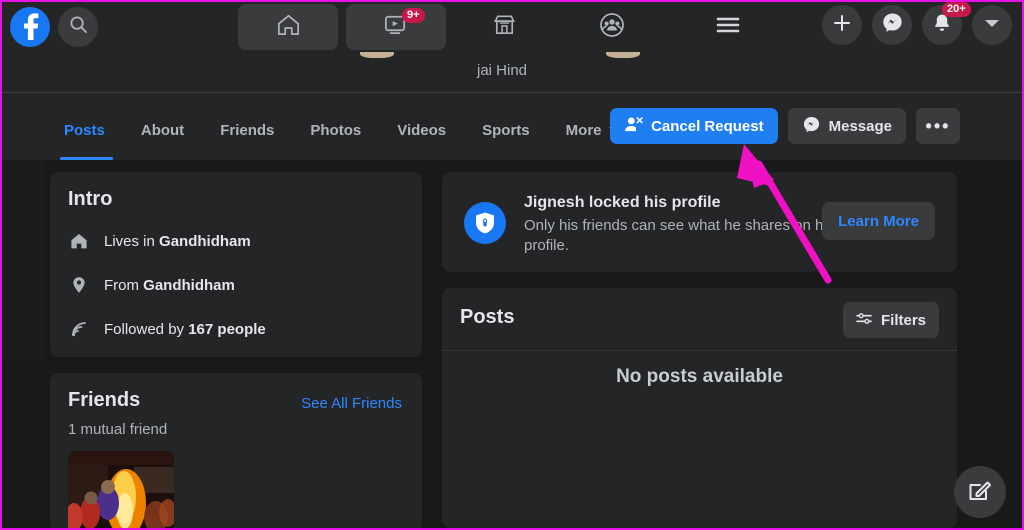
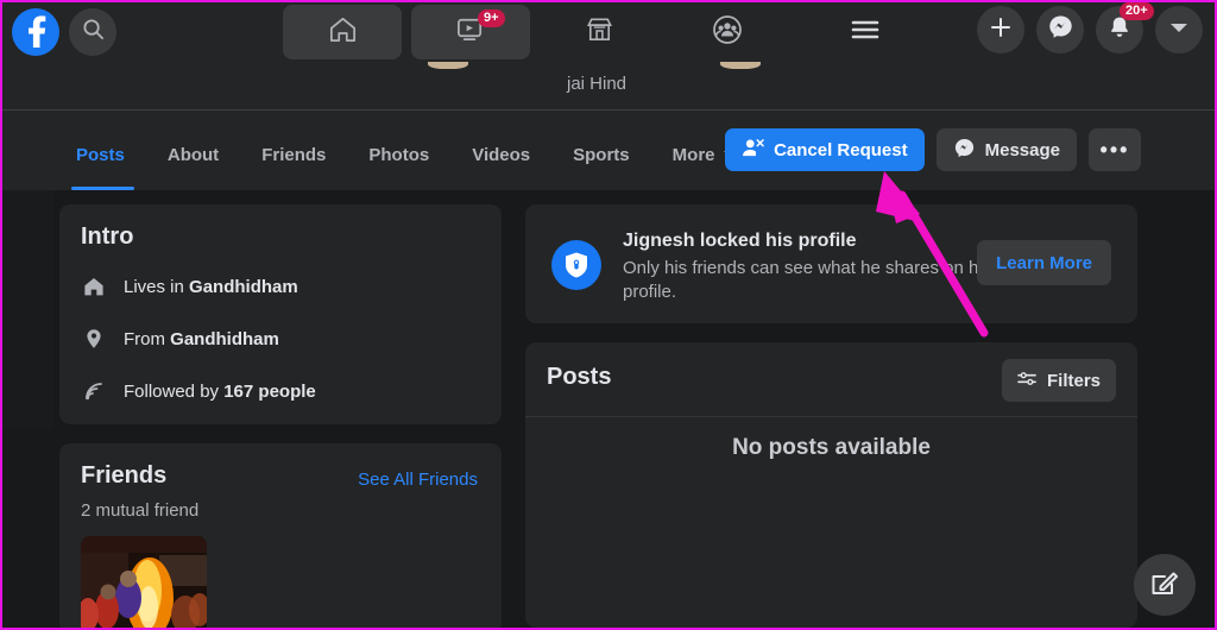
  9+
  20+
  jai Hind
  Posts
  About
  Friends
  Photos
  Videos
  Sports
  More
  Cancel Request
  Message
  •••
  Intro
  Lives in Gandhidham
  From Gandhidham
  Followed by 167 people
  Friends
  See All Friends
- 1 mutual friend
+ 2 mutual friend
  Jignesh locked his profile
  Only his friends can see what he sharesn h profile.
  Learn More
  Posts
  Filters
  No posts available
